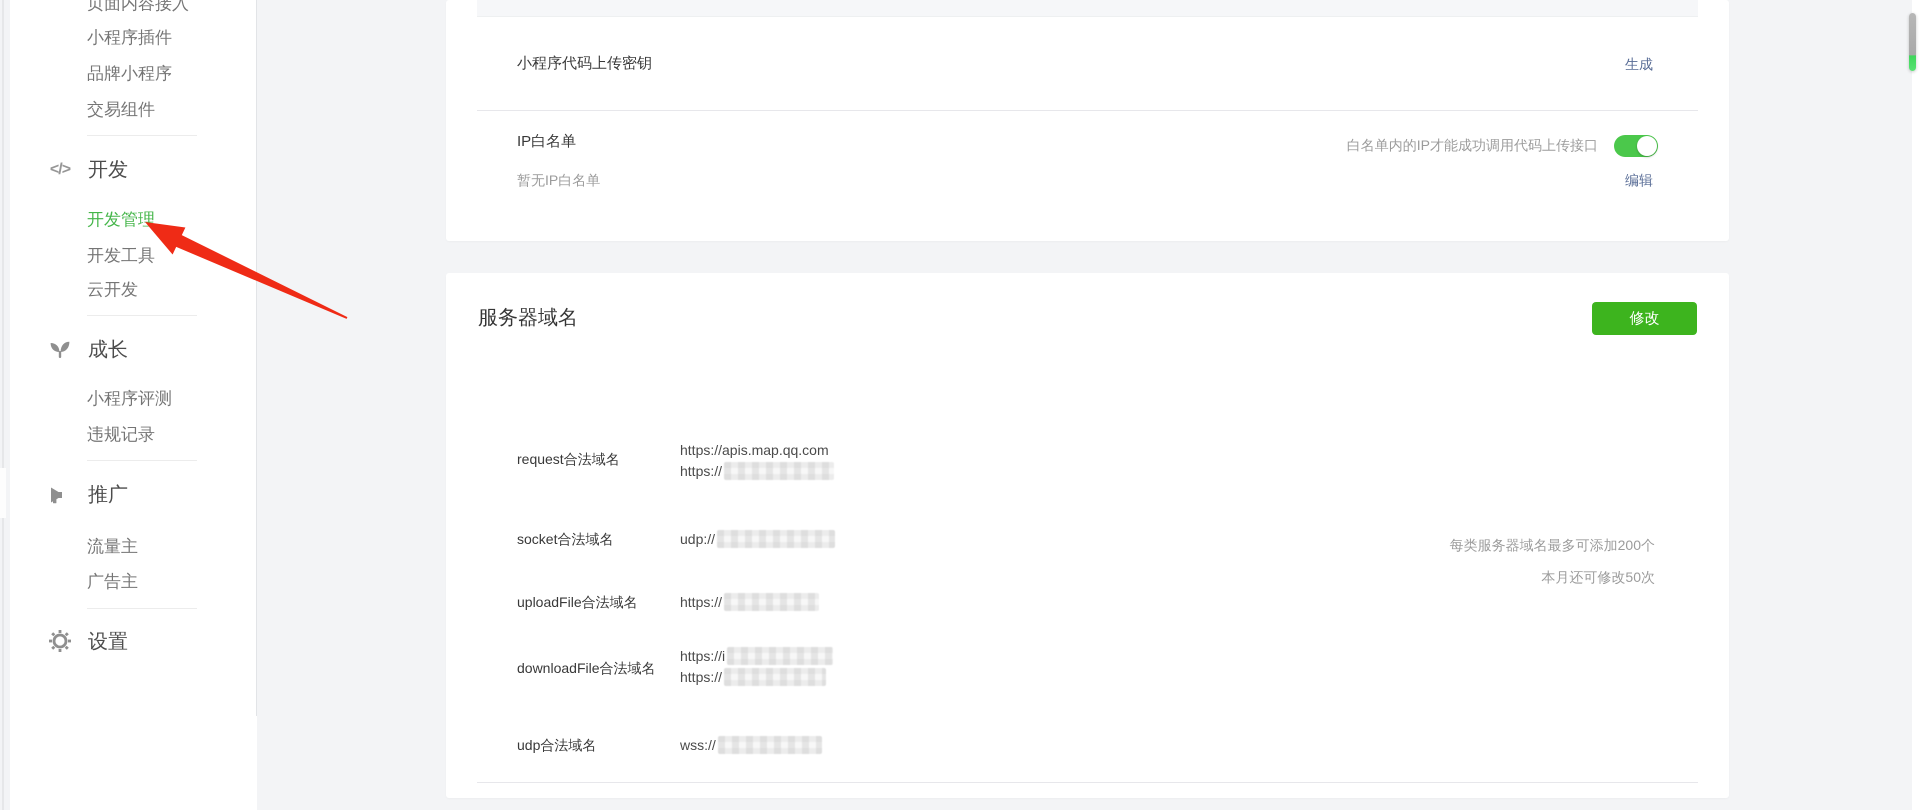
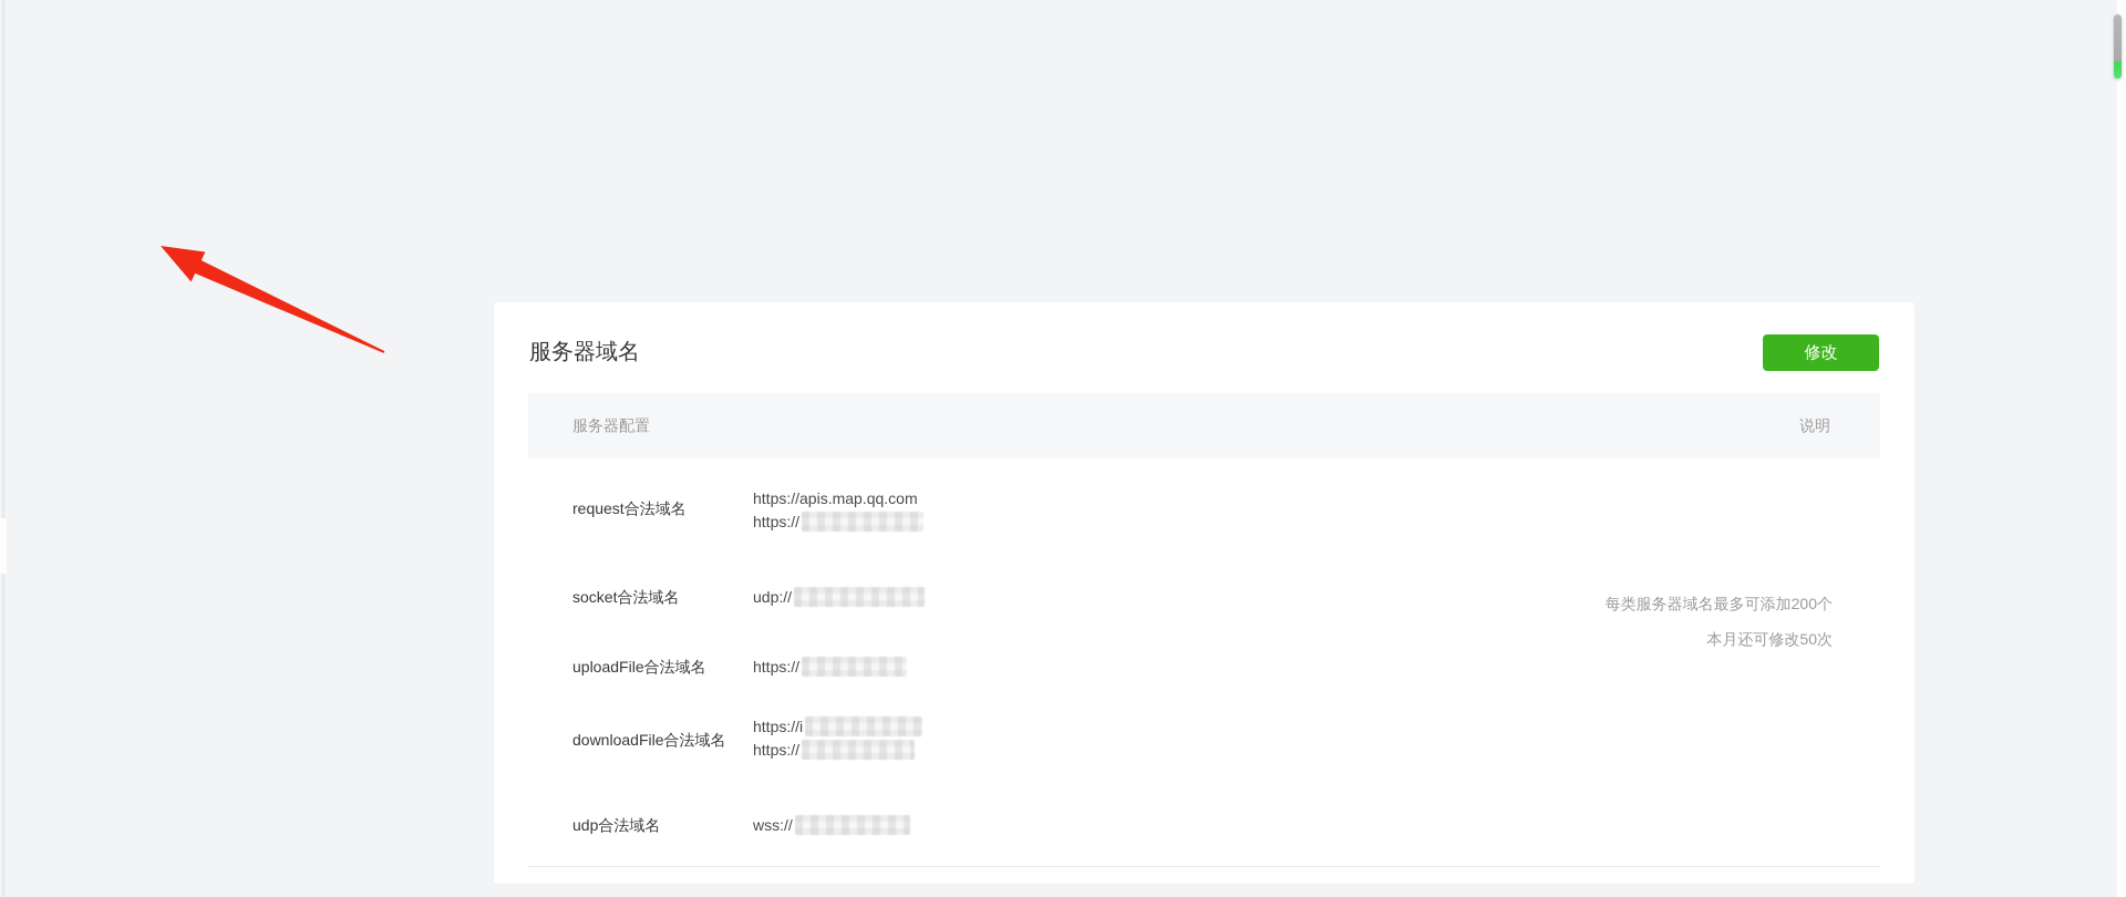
- 页面内容接入
- 小程序插件
- 品牌小程序
- 交易组件
- </>
- 开发
- 开发管理
- 开发工具
- 云开发
- 成长
- 小程序评测
- 违规记录
- 推广
- 流量主
- 广告主
- 设置
- 小程序代码上传密钥
- 生成
- IP白名单
- 白名单内的IP才能成功调用代码上传接口
- 暂无IP白名单
- 编辑
  服务器域名
  修改
+ 服务器配置
+ 说明
  request合法域名
  https://apis.map.qq.com
  https://
  socket合法域名
  udp://
  uploadFile合法域名
  https://
  downloadFile合法域名
  https://i
  https://
  udp合法域名
  wss://
  每类服务器域名最多可添加200个
  本月还可修改50次
